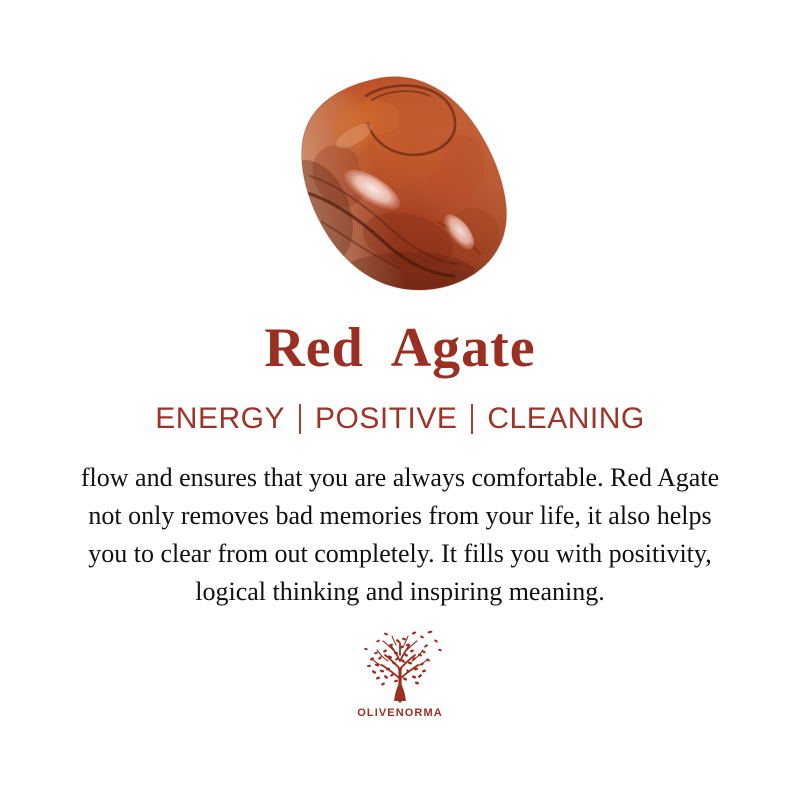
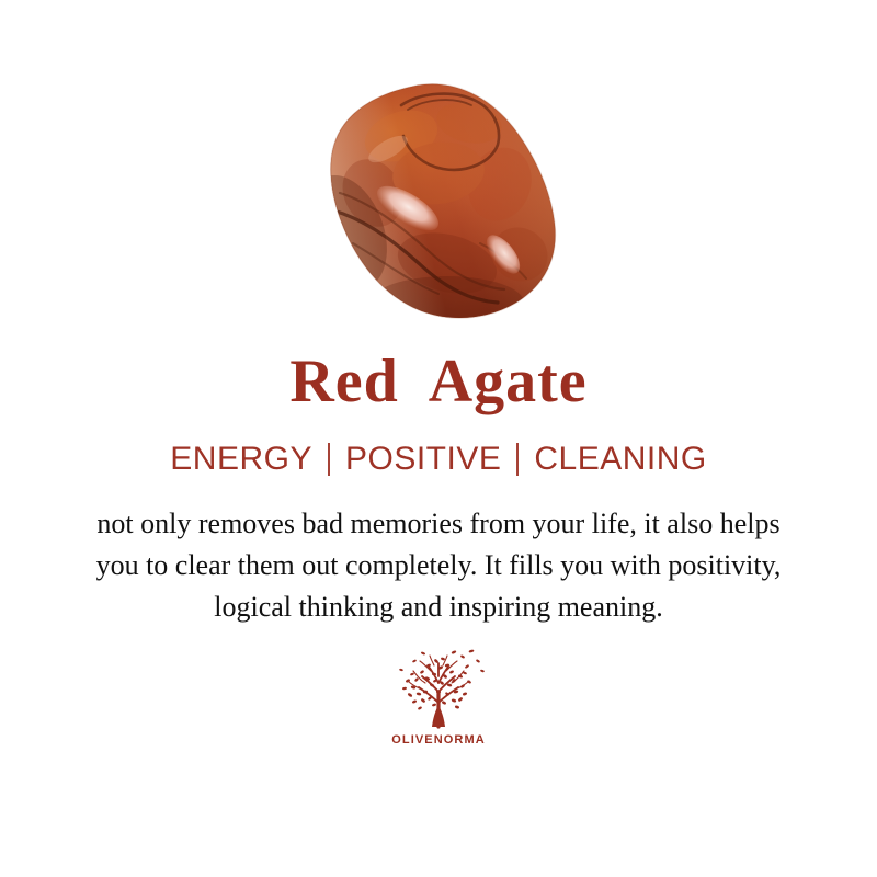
  Red Agate
  ENERGY
  POSITIVE
  CLEANING
- flow and ensures that you are always comfortable. Red Agate
  not only removes bad memories from your life, it also helps
- you to clear from out completely. It fills you with positivity,
+ you to clear them out completely. It fills you with positivity,
  logical thinking and inspiring meaning.
  OLIVENORMA
